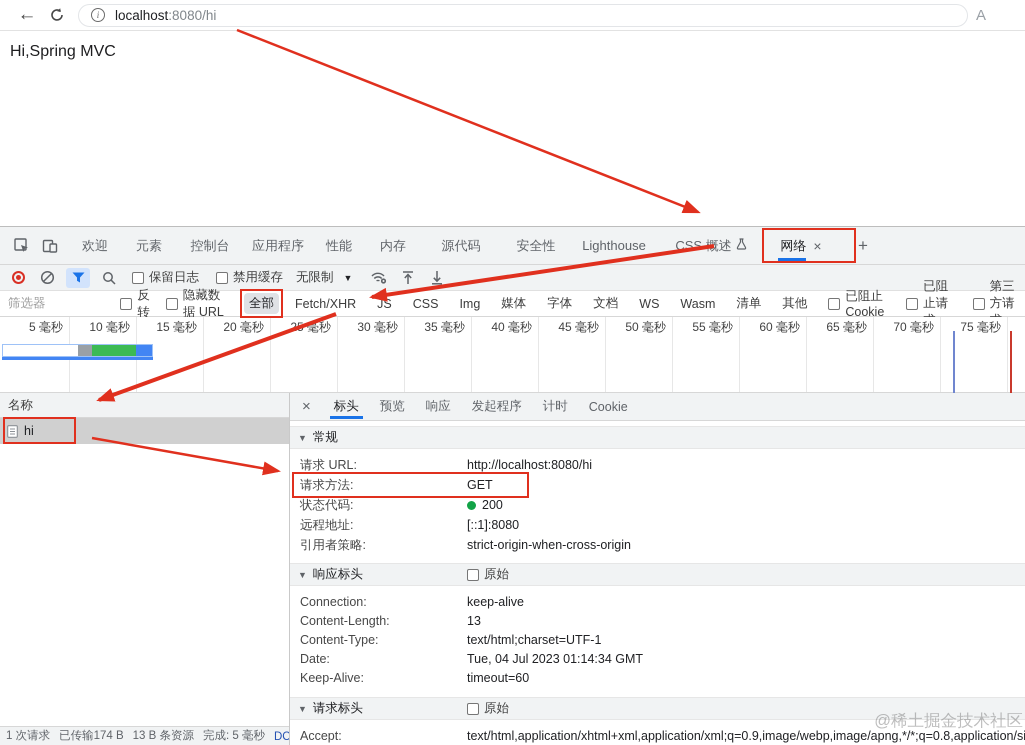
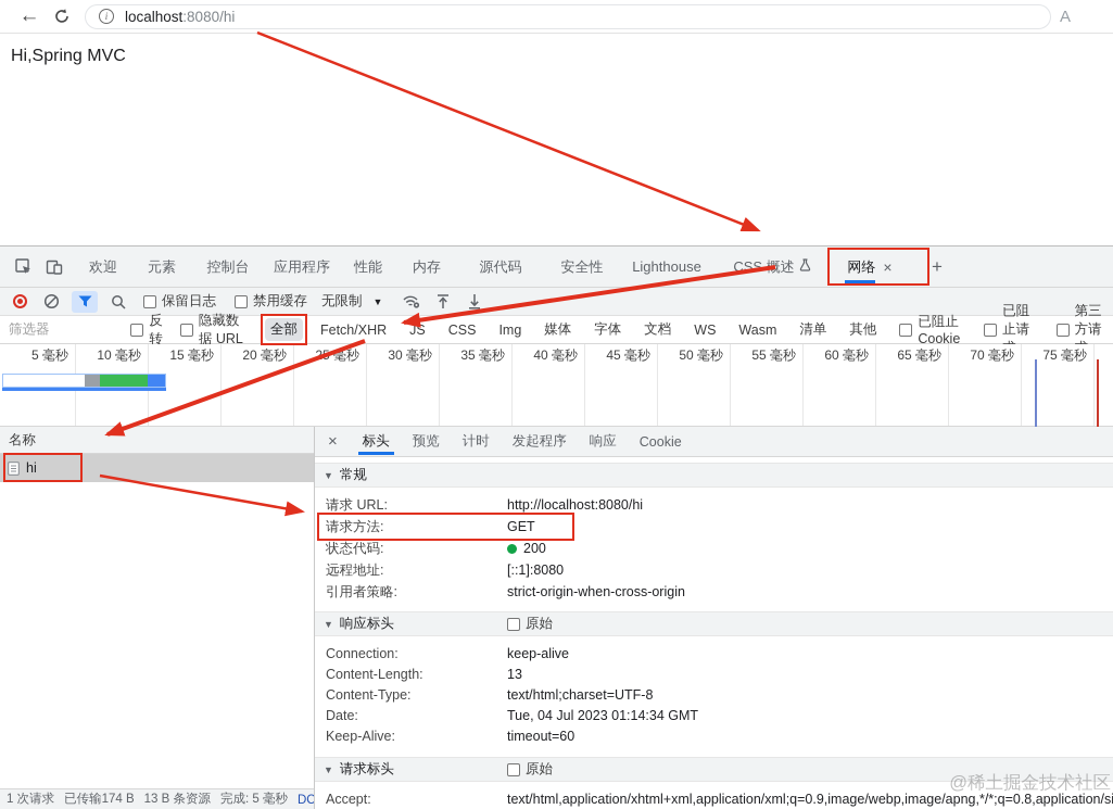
  ←
  i
  localhost:8080/hi
  A
  Hi,Spring MVC
  欢迎
  元素
  控制台
  应用程序
  性能
  内存
  源代码
  安全性
  Lighthouse
  CSS述
  网络
  ×
  +
  保留日志
  禁用缓存
  无限制
  ▼
  筛选器
  反转
  隐藏数据 URL
  全部
  Fetch/XHR
  JS
  CSS
  Img
  媒体
  字体
  文档
  WS
  Wasm
  清单
  其他
  已阻止 Cookie
  已阻止请
  第三方请
  5 毫秒
  10 毫秒
  15 毫秒
  20 毫秒
  2 毫秒
  30 毫秒
  35 毫秒
  40 毫秒
  45 毫秒
  50 毫秒
  55 毫秒
  60 毫秒
  65 毫秒
  70 毫秒
  75 毫秒
  名称
  hi
  1 次请求
  已传输174 B
  13 B 条资源
  完成: 5 毫秒
  DC
  ×
  标头
  预览
- 响应
+ 计时
  发起程序
- 计时
+ 响应
  Cookie
  ▼
  常规
  请求 URL:
  http://localhost:8080/hi
  请求方法:
  GET
  状态代码:
  200
  远程地址:
  [::1]:8080
  引用者策略:
  strict-origin-when-cross-origin
  ▼
  响应标头
  原始
  Connection:
  keep-alive
  Content-Length:
  13
  Content-Type:
- text/html;charset=UTF-1
+ text/html;charset=UTF-8
  Date:
  Tue, 04 Jul 2023 01:14:34 GMT
  Keep-Alive:
  timeout=60
  ▼
  请求标头
  原始
  Accept:
  text/html,application/xhtml+xml,application/xml;q=0.9,image/webp,image/apng,*/*;q=0.8,application/s
  @稀土掘金技术社区
